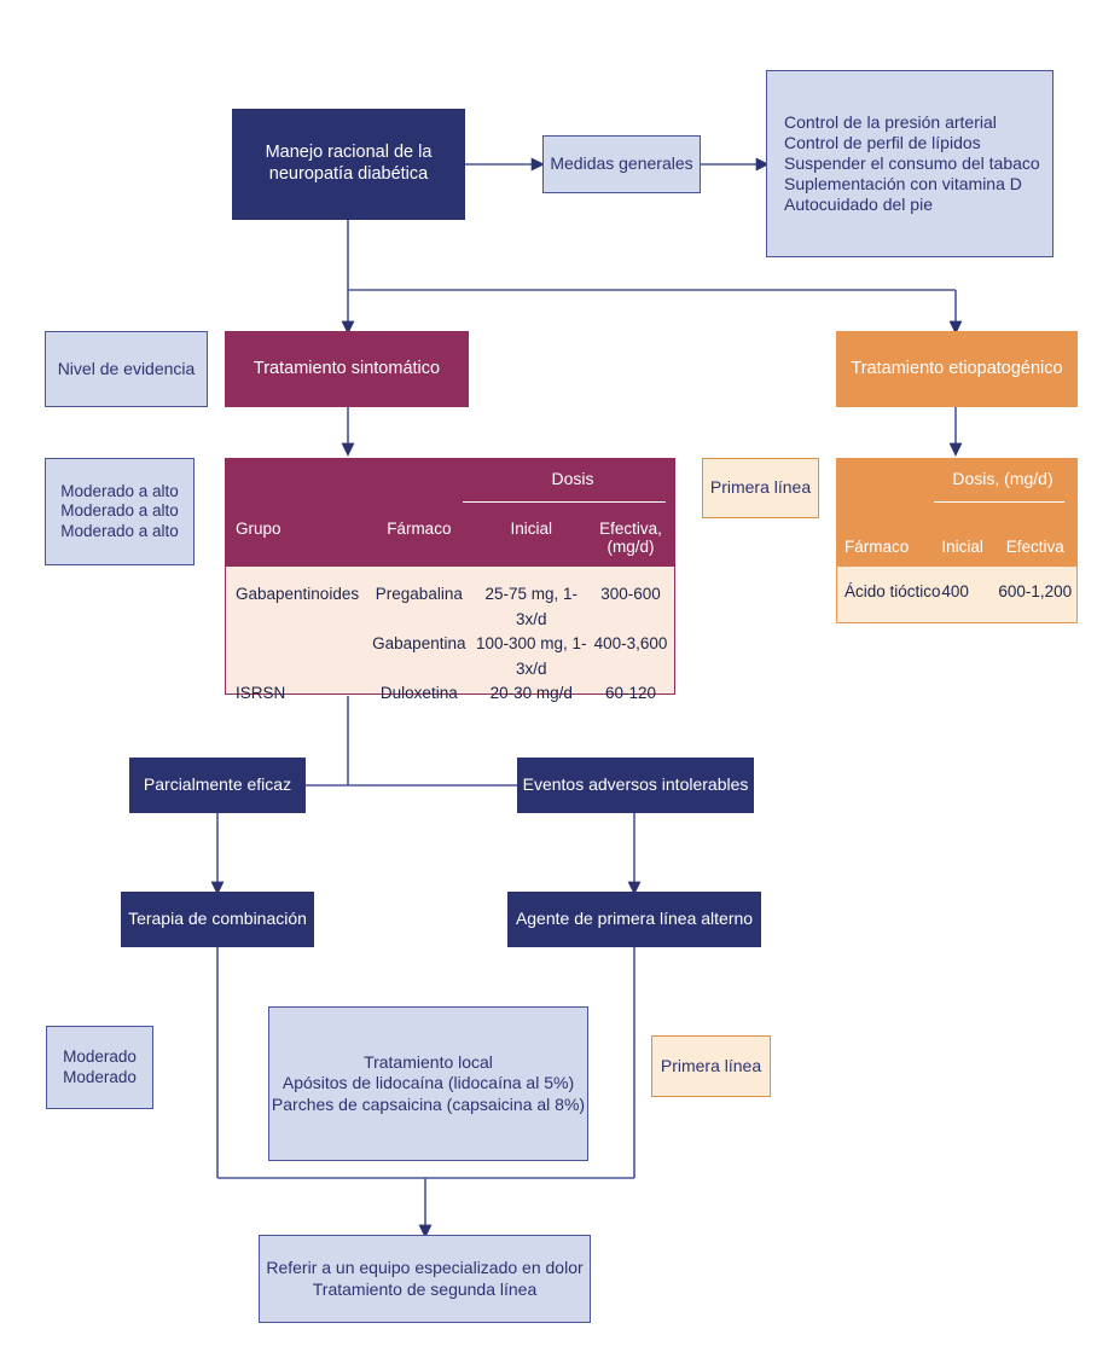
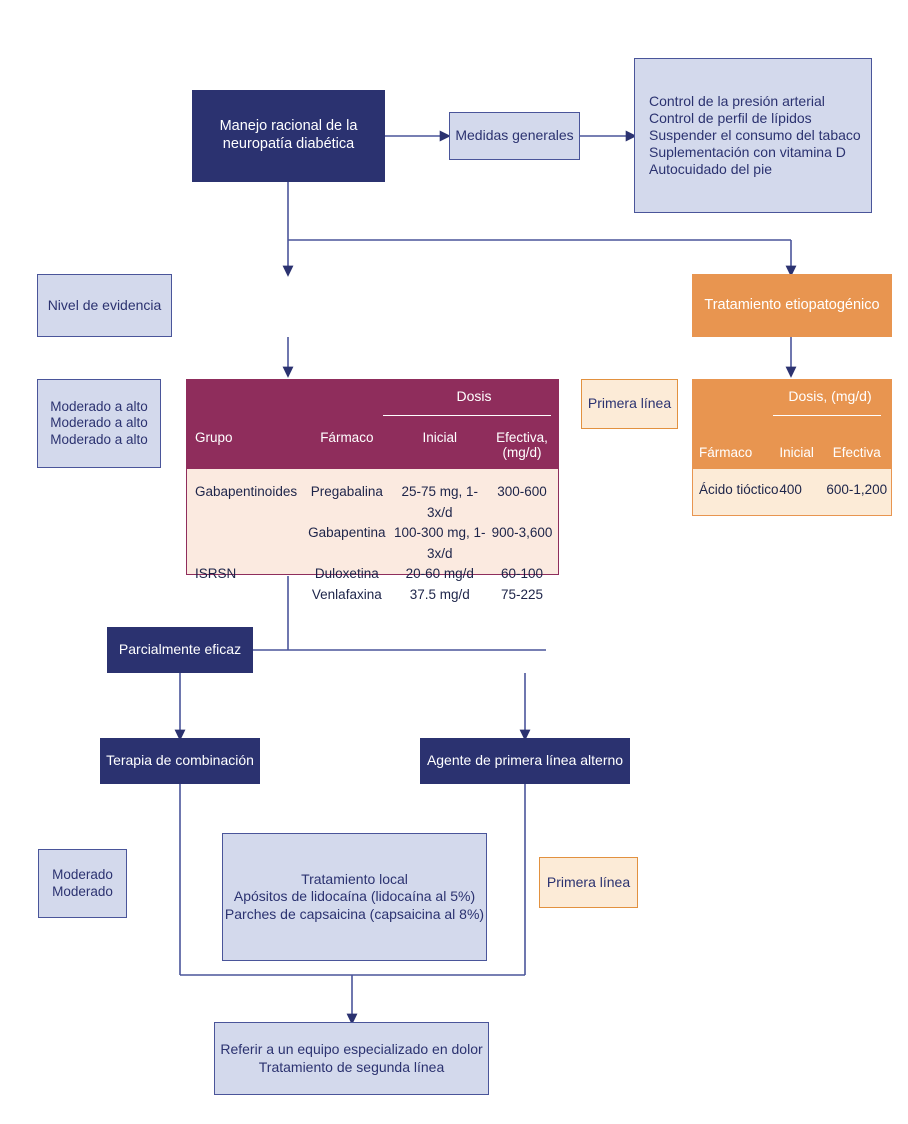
  Manejo racional de la
  neuropatía diabética
  Medidas generales
  Control de la presión arterial
  Control de perfil de lípidos
  Suspender el consumo del tabaco
  Suplementación con vitamina D
  Autocuidado del pie
  Nivel de evidencia
- Tratamiento sintomático
  Tratamiento etiopatogénico
  Moderado a alto
  Moderado a alto
  Moderado a alto
  Dosis
  Grupo
  Fármaco
  Inicial
  Efectiva, (mg/d)
  Gabapentinoides
  Pregabalina
  25-75 mg, 1-3x/d
  300-600
  Gabapentina
  100-300 mg, 1-3x/d
- 400-3,600
+ 900-3,600
  ISRSN
  Duloxetina
- 20-30 mg/d
+ 20-60 mg/d
- 60-120
+ 60-100
+ Venlafaxina
+ 37.5 mg/d
+ 75-225
  Primera línea
  Dosis, (mg/d)
  Fármaco
  Inicial
  Efectiva
  Ácido tióctico
  400
  600-1,200
  Parcialmente eficaz
- Eventos adversos intolerables
  Terapia de combinación
  Agente de primera línea alterno
  Moderado
  Moderado
  Tratamiento local
  Apósitos de lidocaína (lidocaína al 5%)
  Parches de capsaicina (capsaicina al 8%)
  Primera línea
  Referir a un equipo especializado en dolor
  Tratamiento de segunda línea
